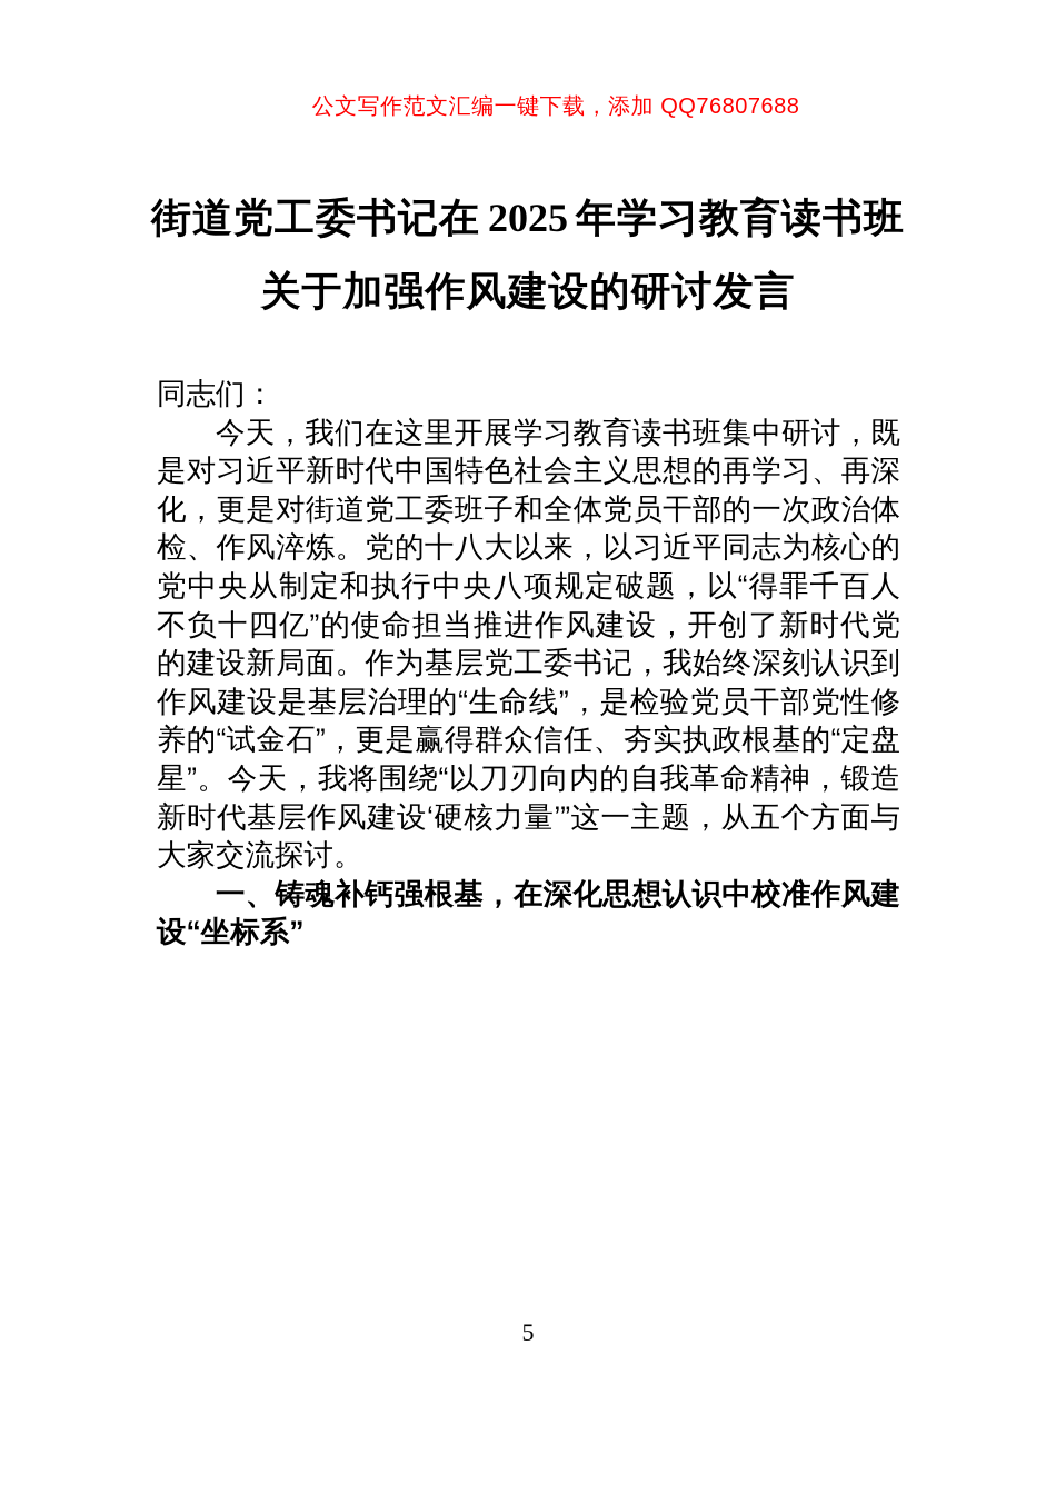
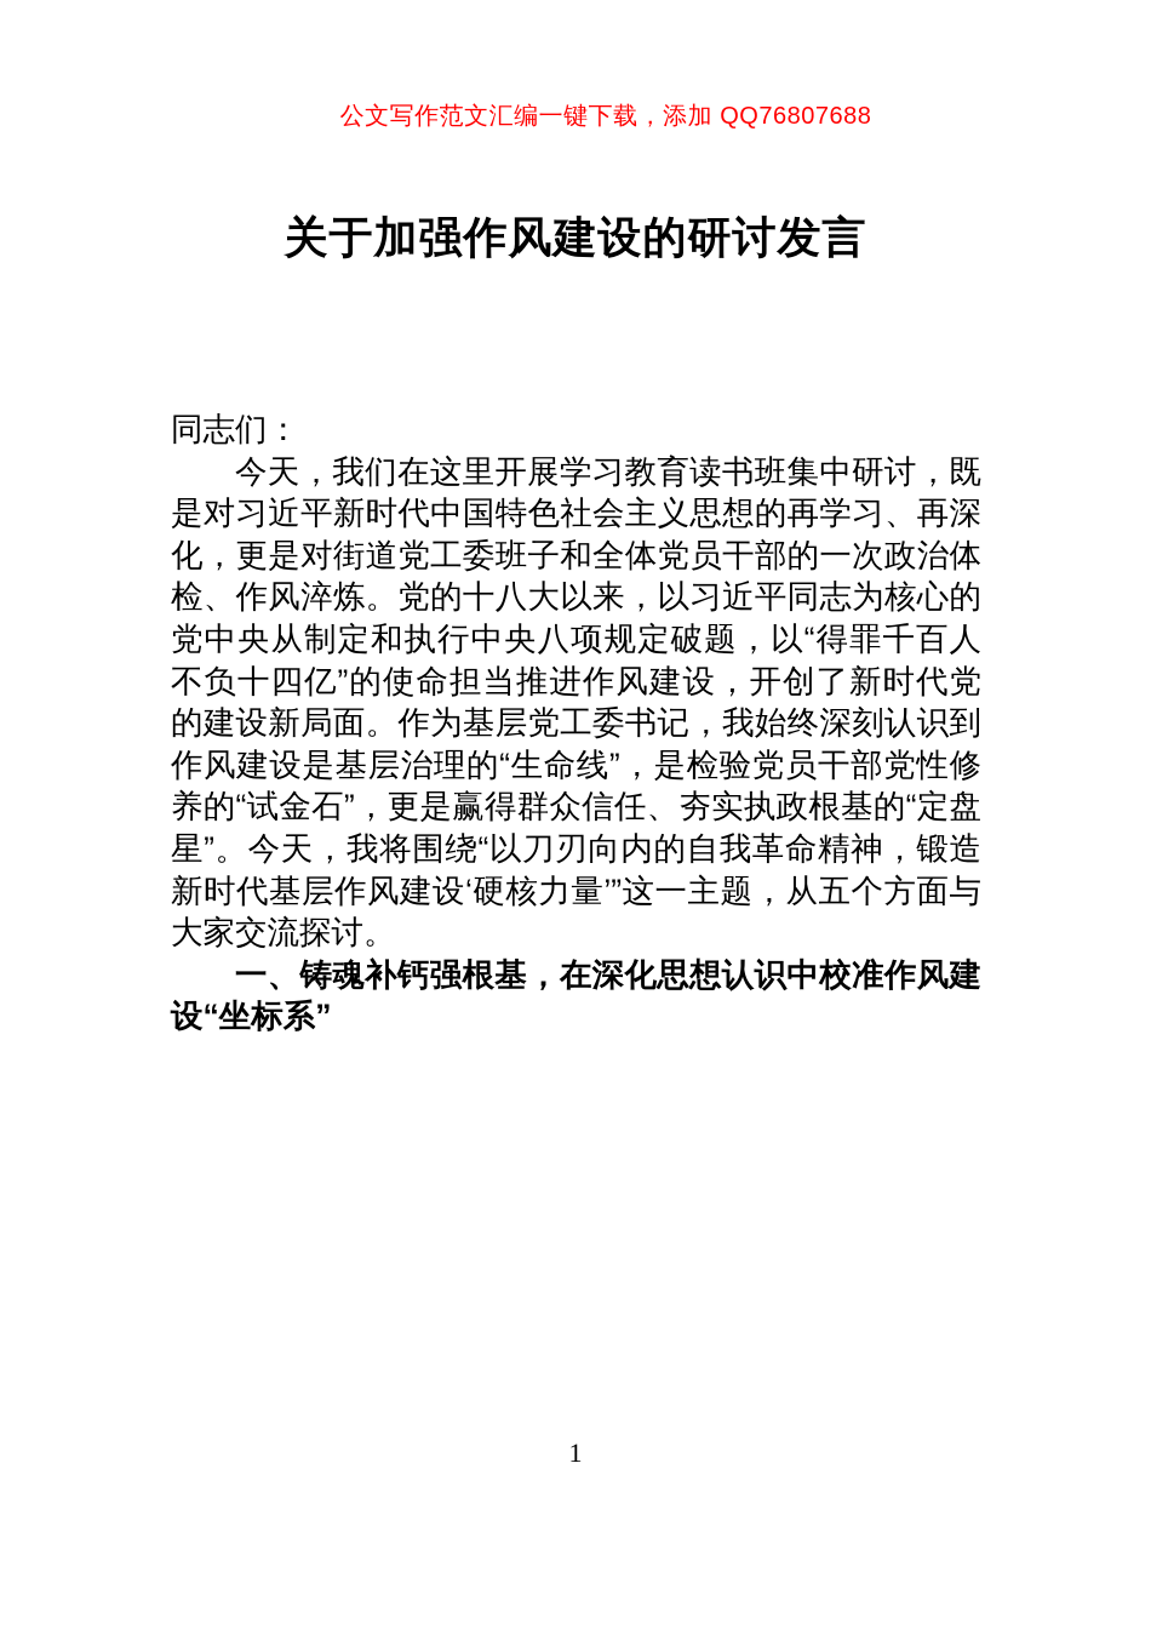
  公文写作范文汇编一键下载，添加 QQ76807688
- 街道党工委书记在 2025 年学习教育读书班
  关于加强作风建设的研讨发言
  同志们：
  今天，我们在这里开展学习教育读书班集中研讨，既是对习近平新时代中国特色社会主义思想的再学习、再深化，更是对街道党工委班子和全体党员干部的一次政治体检、作风淬炼。党的十八大以来，以习近平同志为核心的党中央从制定和执行中央八项规定破题，以“得罪千百人不负十四亿”的使命担当推进作风建设，开创了新时代党的建设新局面。作为基层党工委书记，我始终深刻认识到作风建设是基层治理的“生命线”，是检验党员干部党性修养的“试金石”，更是赢得群众信任、夯实执政根基的“定盘星”。今天，我将围绕“以刀刃向内的自我革命精神，锻造新时代基层作风建设‘硬核力量’”这一主题，从五个方面与大家交流探讨。
  一、铸魂补钙强根基，在深化思想认识中校准作风建设“坐标系”
- 5
+ 1
